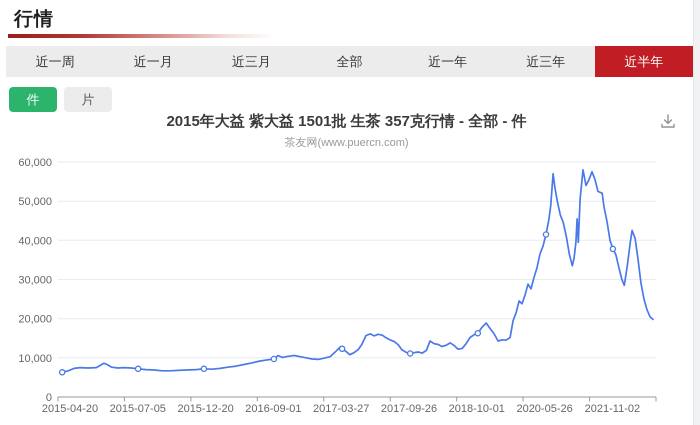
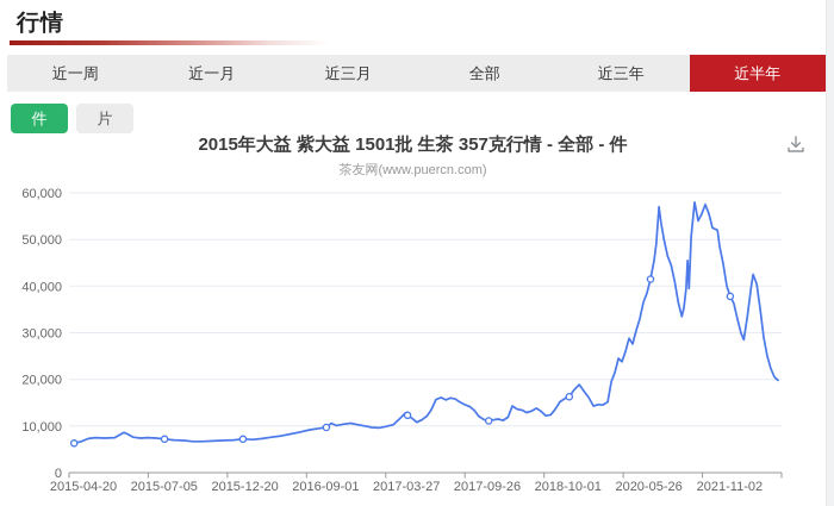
  行情
  近一周
  近一月
  近三月
  全部
- 近一年
  近三年
  近半年
  件
  片
  2015年大益 紫大益 1501批 生茶 357克行情 - 全部 - 件
  茶友网(www.puercn.com)
  0
  10,000
  20,000
  30,000
  40,000
  50,000
  60,000
  2015-04-20
  2015-07-05
  2015-12-20
  2016-09-01
  2017-03-27
  2017-09-26
  2018-10-01
  2020-05-26
  2021-11-02
